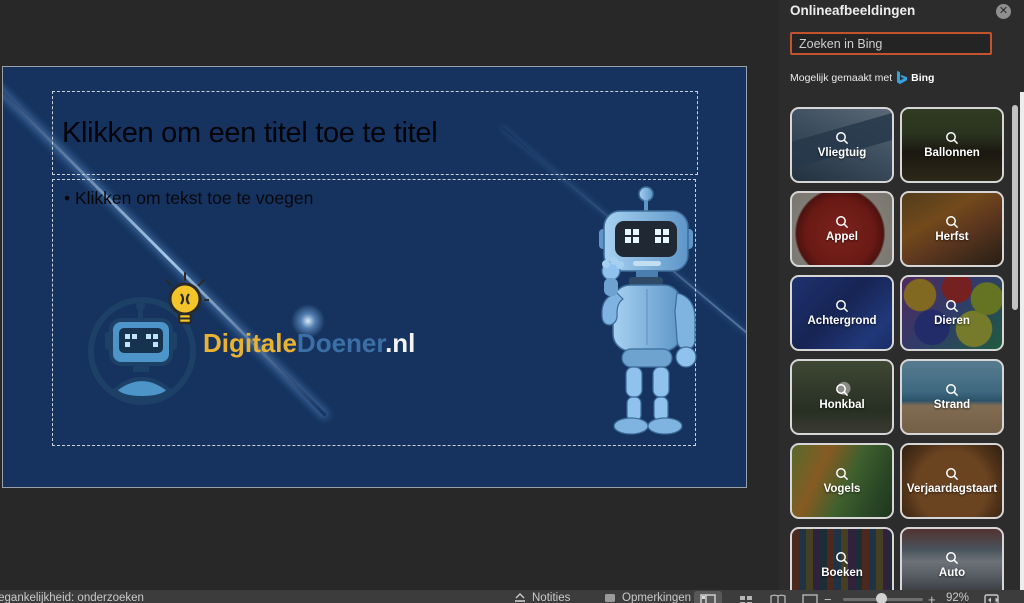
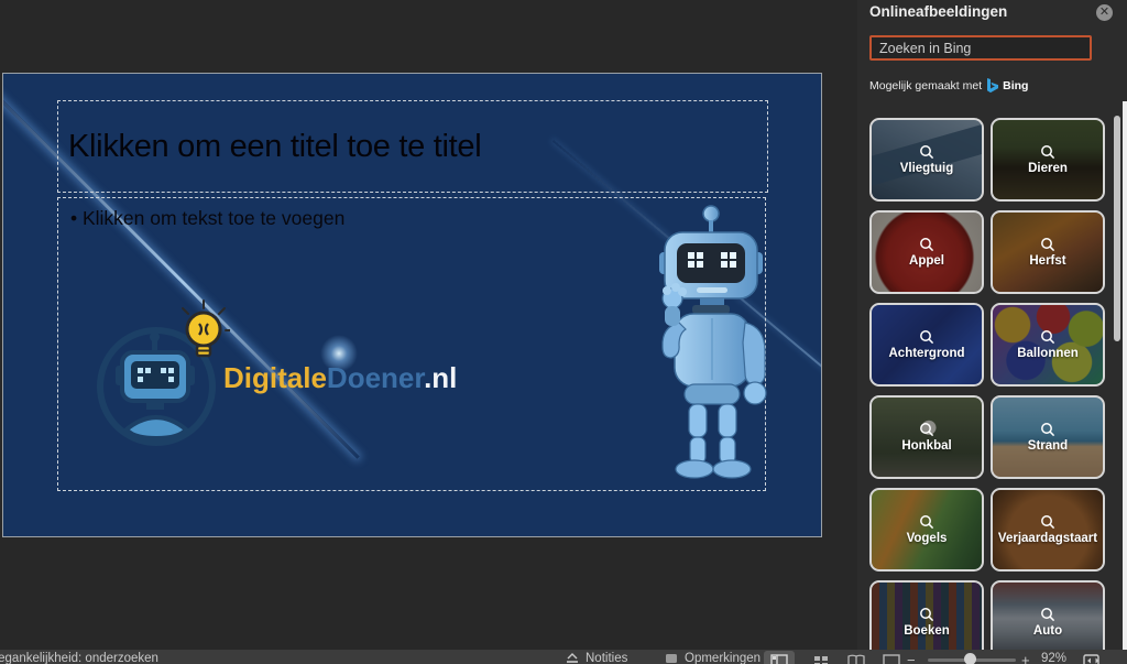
  Klikken om een titel toe te titel
  • Klikken om tekst toe te voegen
  DigitaleDoener.nl
  Onlineafbeeldingen
  ✕
  Zoeken in Bing
  Mogelijk gemaakt met
  Bing
  Vliegtuig
- Ballonnen
+ Dieren
  Appel
  Herfst
  Achtergrond
- Dieren
+ Ballonnen
  Honkbal
  Strand
  Vogels
  Verjaardagstaart
  Boeken
  Auto
  egankelijkheid: onderzoeken
  Notities
  Opmerkingen
  −
  +
  92%
